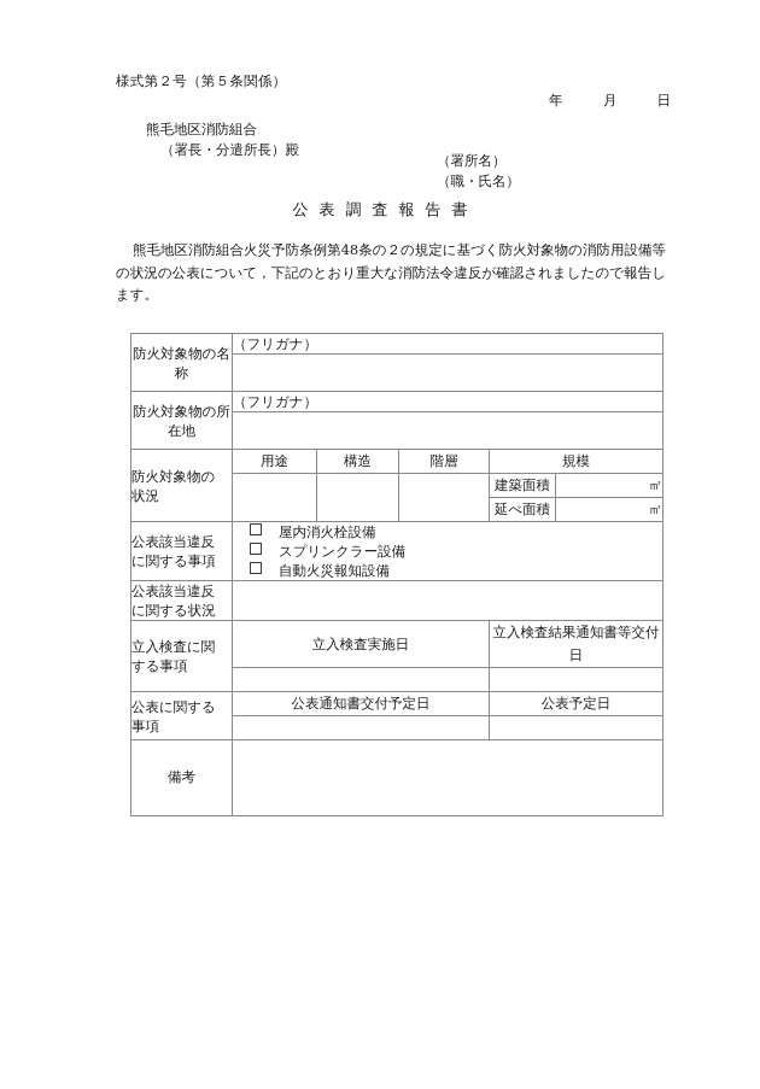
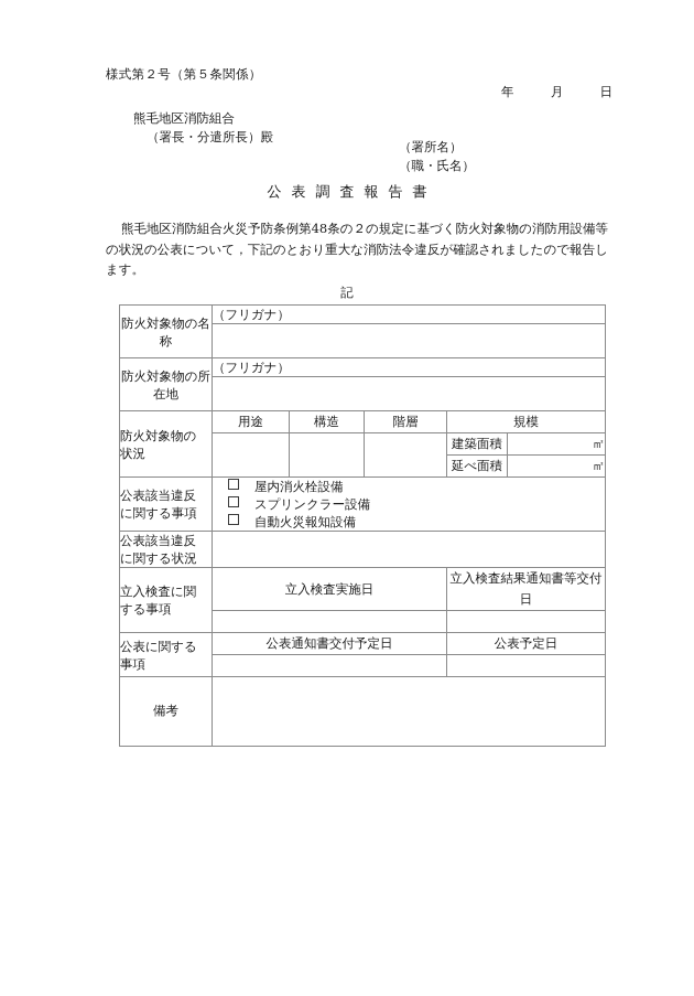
  様式第２号（第５条関係）
  年 月 日
  熊毛地区消防組合
  （署長・分遣所長）殿
  （署所名）
  （職・氏名）
  公表調査報告書
  熊毛地区消防組合火災予防条例第48条の２の規定に基づく防火対象物の消防用設備等の状況の公表について，下記のとおり重大な消防法令違反が確認されましたので報告します。
+ 記
  防火対象物の名称	（フリガナ）
  防火対象物の所在地	（フリガナ）
  防火対象物の 状況	用途	構造	階層	規模
  			建築面積	㎡
  延べ面積	㎡
  公表該当違反 に関する事項	屋内消火栓設備 スプリンクラー設備 自動火災報知設備
  公表該当違反 に関する状況
  立入検査に関 する事項	立入検査実施日	立入検査結果通知書等交付日
  公表に関する 事項	公表通知書交付予定日	公表予定日
  備考
